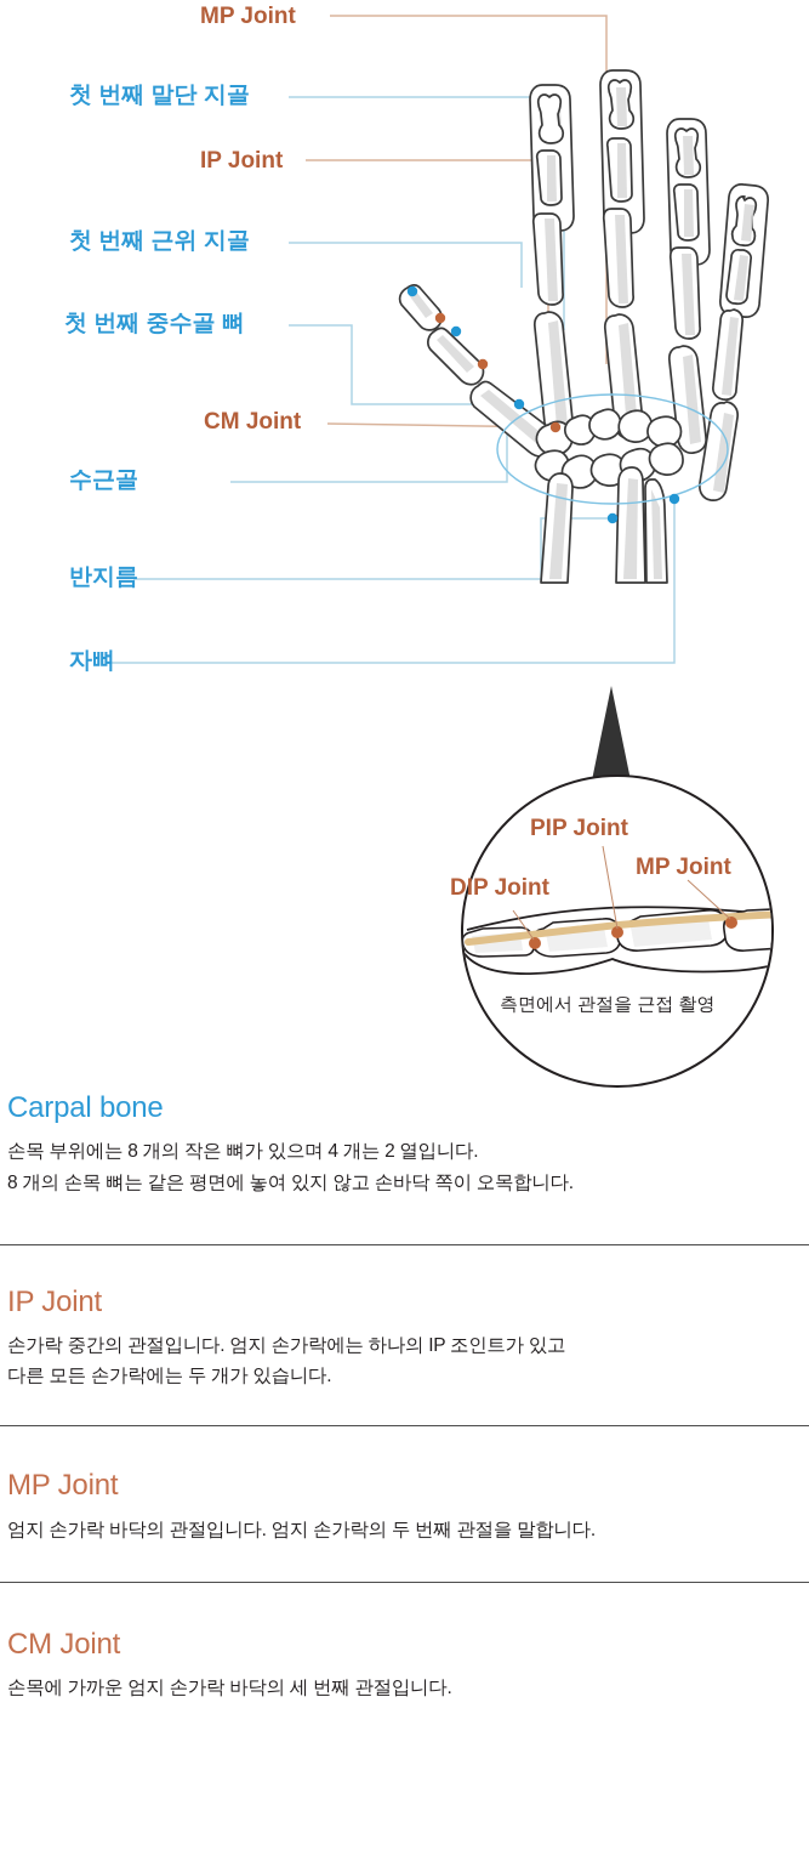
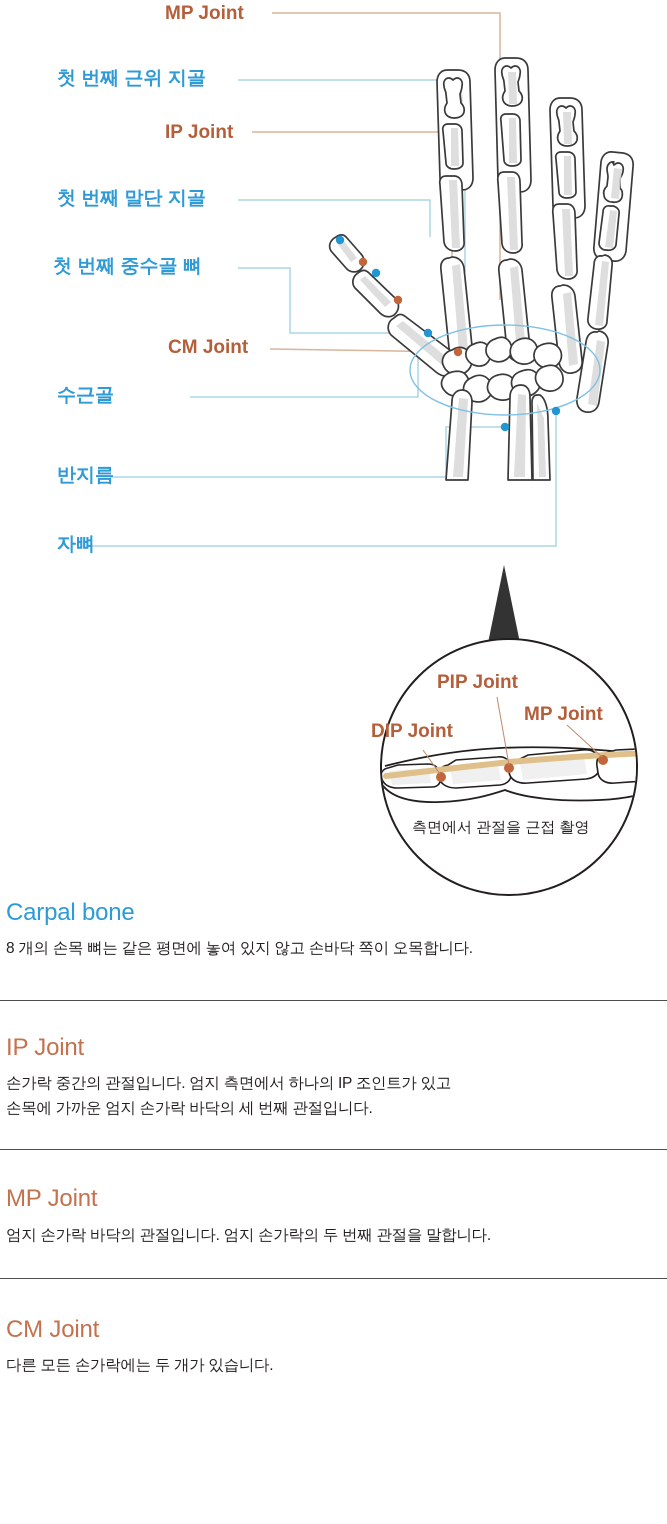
  MP Joint
- 첫 번째 말단 지골
+ 첫 번째 근위 지골
  IP Joint
- 첫 번째 근위 지골
+ 첫 번째 말단 지골
  첫 번째 중수골 뼈
  CM Joint
  수근골
  반지름
  자뼈
  DIP Joint
  PIP Joint
  MP Joint
  측면에서 관절을 근접 촬영
  Carpal bone
- 손목 부위에는 8 개의 작은 뼈가 있으며 4 개는 2 열입니다.
  8 개의 손목 뼈는 같은 평면에 놓여 있지 않고 손바닥 쪽이 오목합니다.
  IP Joint
- 손가락 중간의 관절입니다. 엄지 손가락에는 하나의 IP 조인트가 있고
+ 손가락 중간의 관절입니다. 엄지 측면에서 하나의 IP 조인트가 있고
- 다른 모든 손가락에는 두 개가 있습니다.
+ 손목에 가까운 엄지 손가락 바닥의 세 번째 관절입니다.
  MP Joint
  엄지 손가락 바닥의 관절입니다. 엄지 손가락의 두 번째 관절을 말합니다.
  CM Joint
- 손목에 가까운 엄지 손가락 바닥의 세 번째 관절입니다.
+ 다른 모든 손가락에는 두 개가 있습니다.
